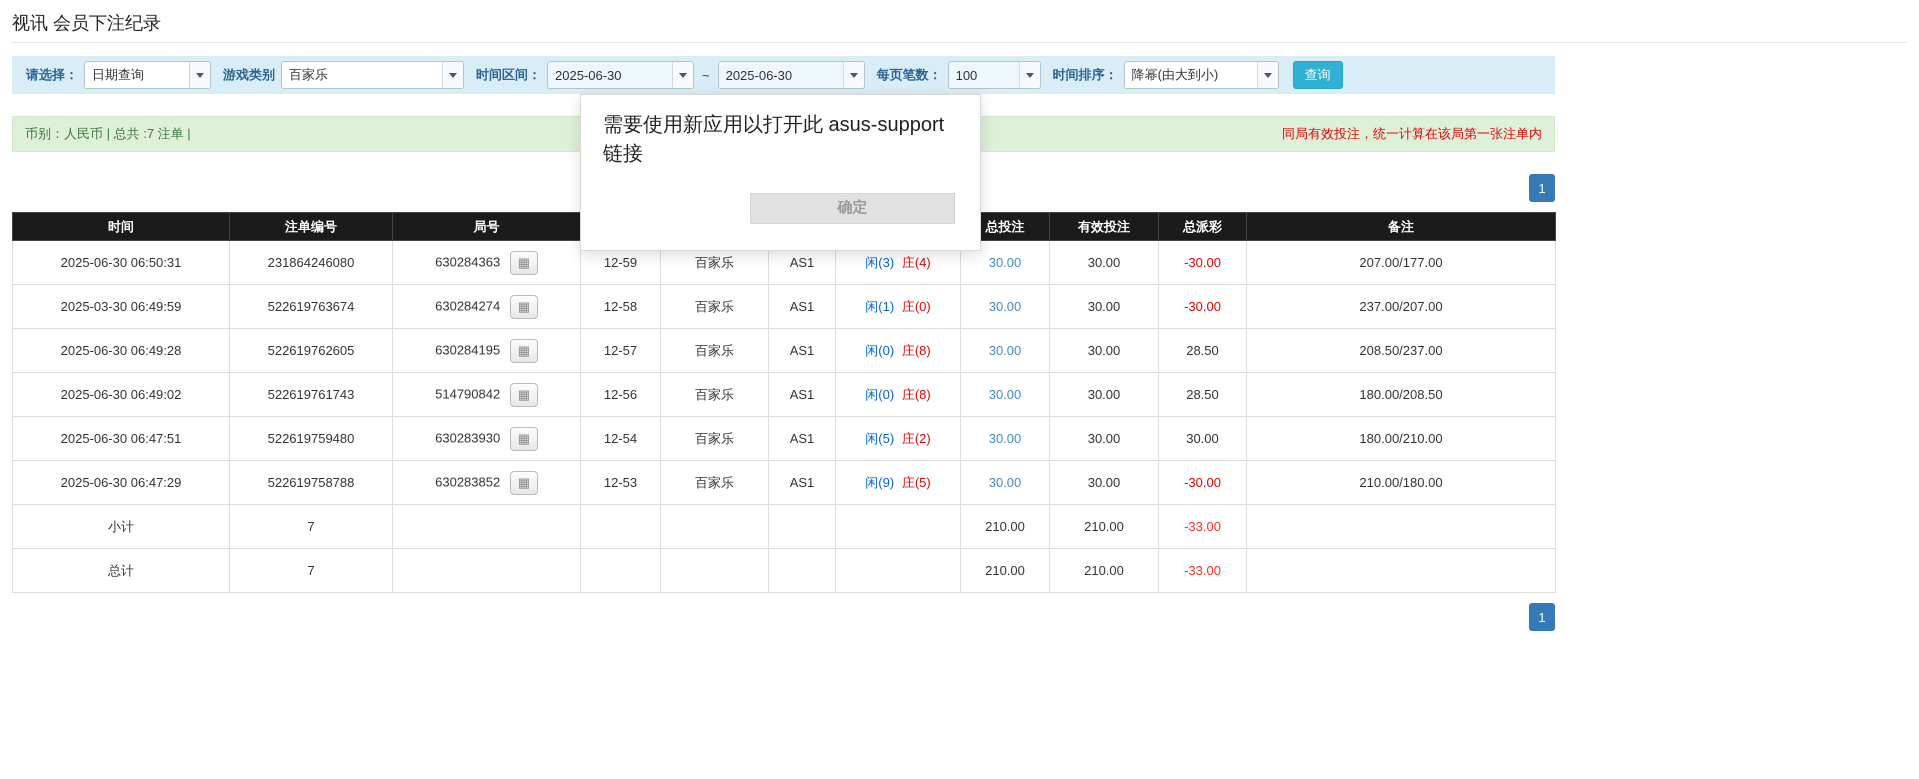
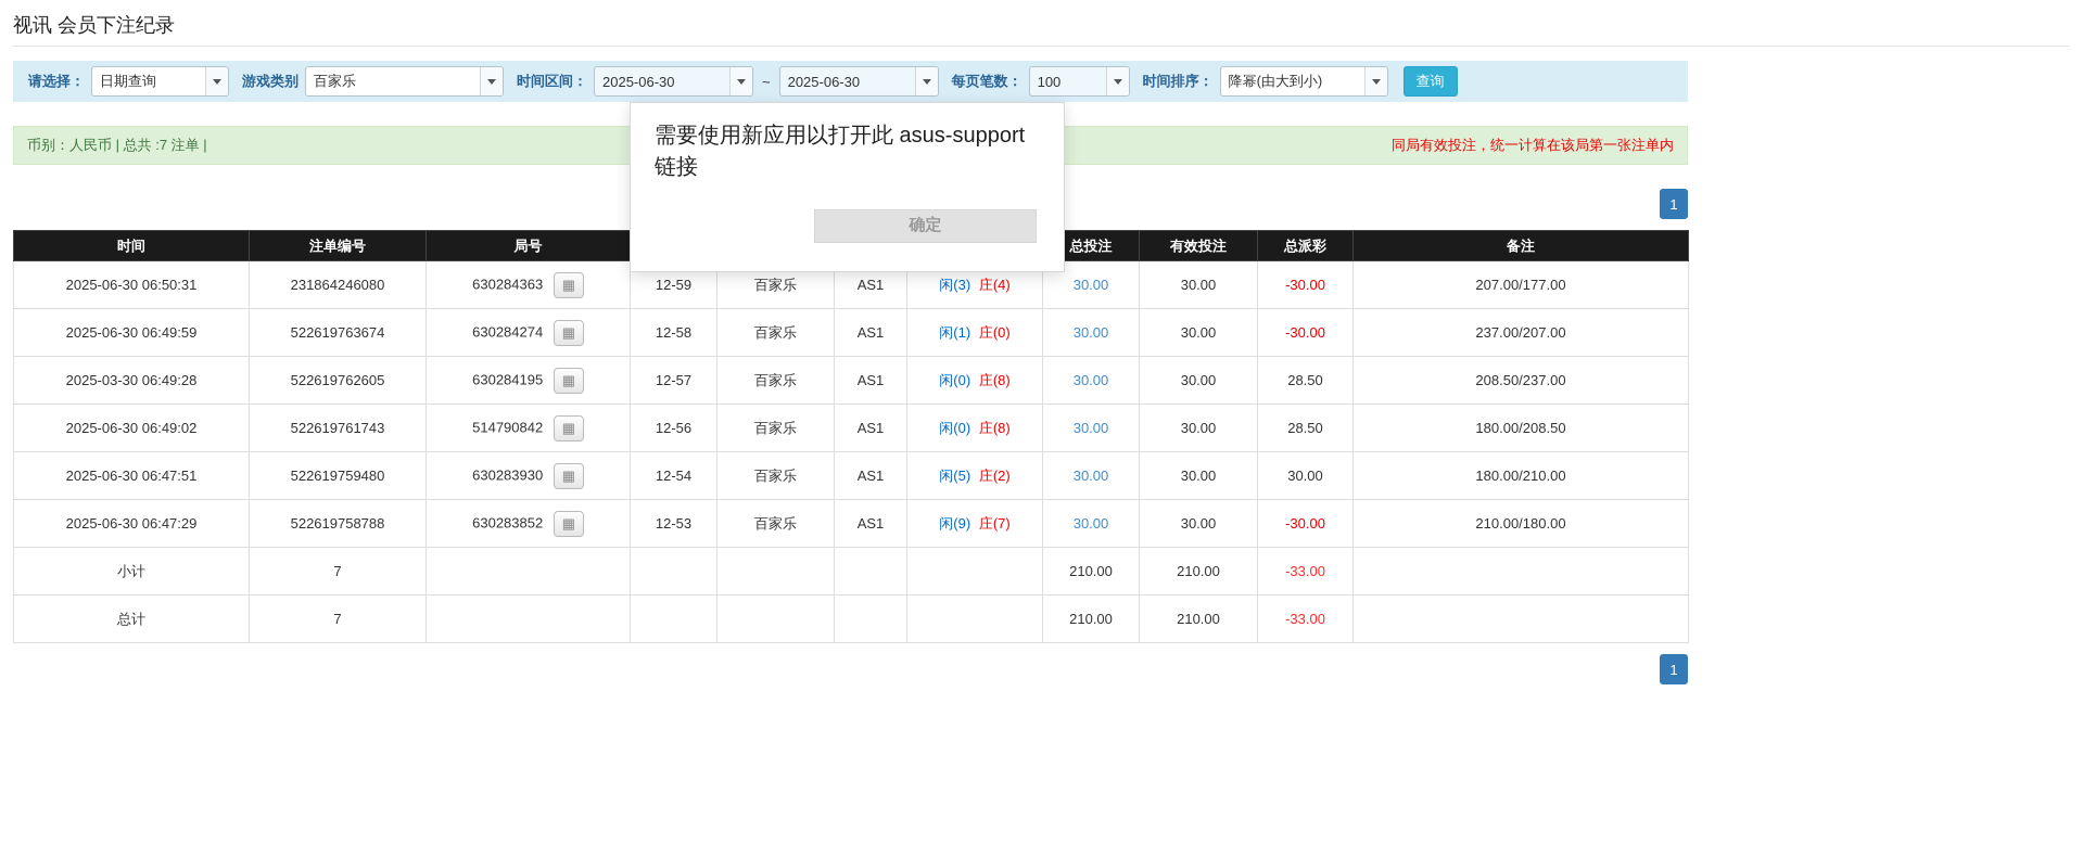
  视讯 会员下注纪录
  请选择：
  日期查询
  游戏类别
  百家乐
  时间区间：
  2025-06-30
  ~
  2025-06-30
  每页笔数：
  100
  时间排序：
  降幂(由大到小)
  查询
  币别：人民币 | 总共 :7 注单 |
  同局有效投注，统一计算在该局第一张注单内
  1
  时间	注单编号	局号					总投注	有效投注	总派彩	备注
  2025-06-30 06:50:31	231864246080	630284363 ▦	12-59	百家乐	AS1	闲(3) 庄(4)	30.00	30.00	-30.00	207.00/177.00
- 2025-03-30 06:49:59	522619763674	630284274 ▦	12-58	百家乐	AS1	闲(1) 庄(0)	30.00	30.00	-30.00	237.00/207.00
+ 2025-06-30 06:49:59	522619763674	630284274 ▦	12-58	百家乐	AS1	闲(1) 庄(0)	30.00	30.00	-30.00	237.00/207.00
- 2025-06-30 06:49:28	522619762605	630284195 ▦	12-57	百家乐	AS1	闲(0) 庄(8)	30.00	30.00	28.50	208.50/237.00
+ 2025-03-30 06:49:28	522619762605	630284195 ▦	12-57	百家乐	AS1	闲(0) 庄(8)	30.00	30.00	28.50	208.50/237.00
  2025-06-30 06:49:02	522619761743	514790842 ▦	12-56	百家乐	AS1	闲(0) 庄(8)	30.00	30.00	28.50	180.00/208.50
  2025-06-30 06:47:51	522619759480	630283930 ▦	12-54	百家乐	AS1	闲(5) 庄(2)	30.00	30.00	30.00	180.00/210.00
- 2025-06-30 06:47:29	522619758788	630283852 ▦	12-53	百家乐	AS1	闲(9) 庄(5)	30.00	30.00	-30.00	210.00/180.00
+ 2025-06-30 06:47:29	522619758788	630283852 ▦	12-53	百家乐	AS1	闲(9) 庄(7)	30.00	30.00	-30.00	210.00/180.00
  小计	7						210.00	210.00	-33.00
  总计	7						210.00	210.00	-33.00
  1
  需要使用新应用以打开此 asus-support 链接
  确定
